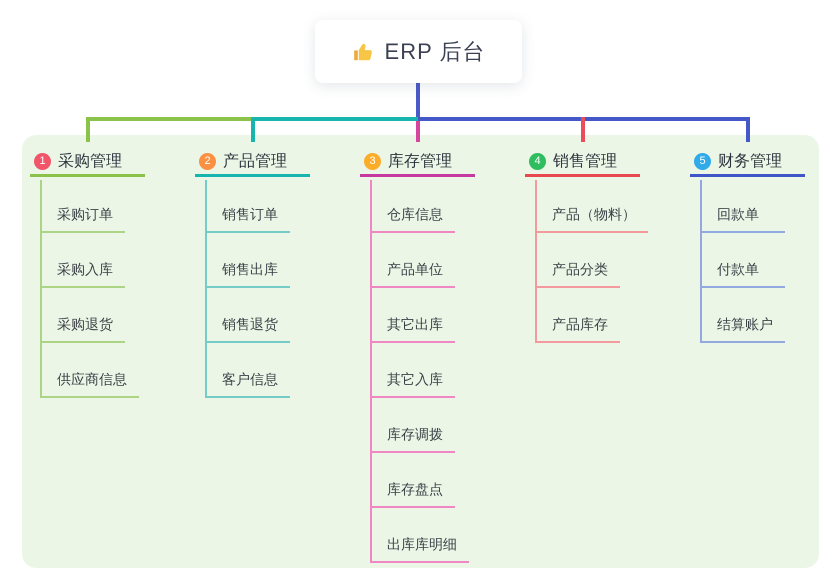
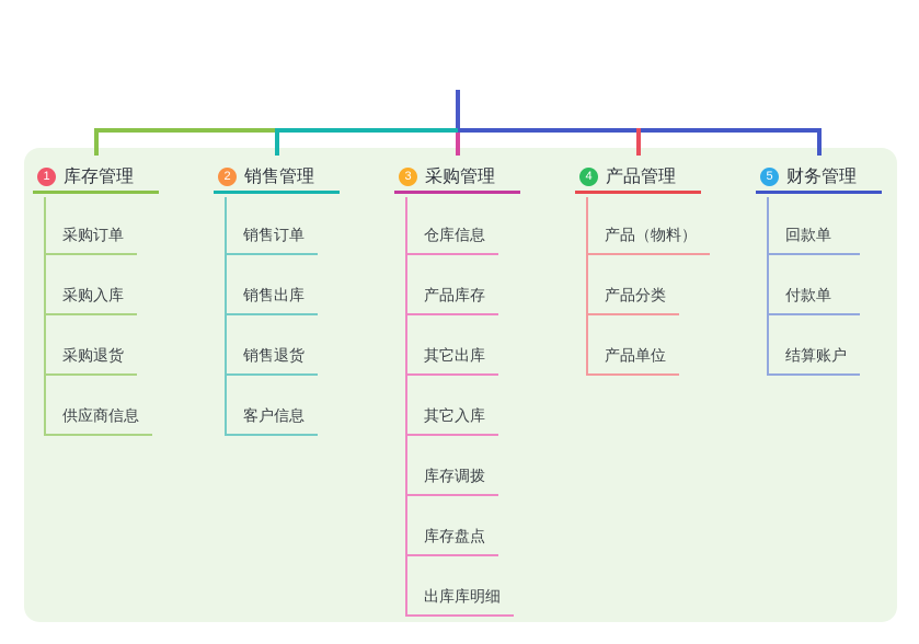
- ERP 后台
  1
- 采购管理
+ 库存管理
  采购订单
  采购入库
  采购退货
  供应商信息
  2
- 产品管理
+ 销售管理
  销售订单
  销售出库
  销售退货
  客户信息
  3
- 库存管理
+ 采购管理
  仓库信息
- 产品单位
+ 产品库存
  其它出库
  其它入库
  库存调拨
  库存盘点
  出库库明细
  4
- 销售管理
+ 产品管理
  产品（物料）
  产品分类
- 产品库存
+ 产品单位
  5
  财务管理
  回款单
  付款单
  结算账户
